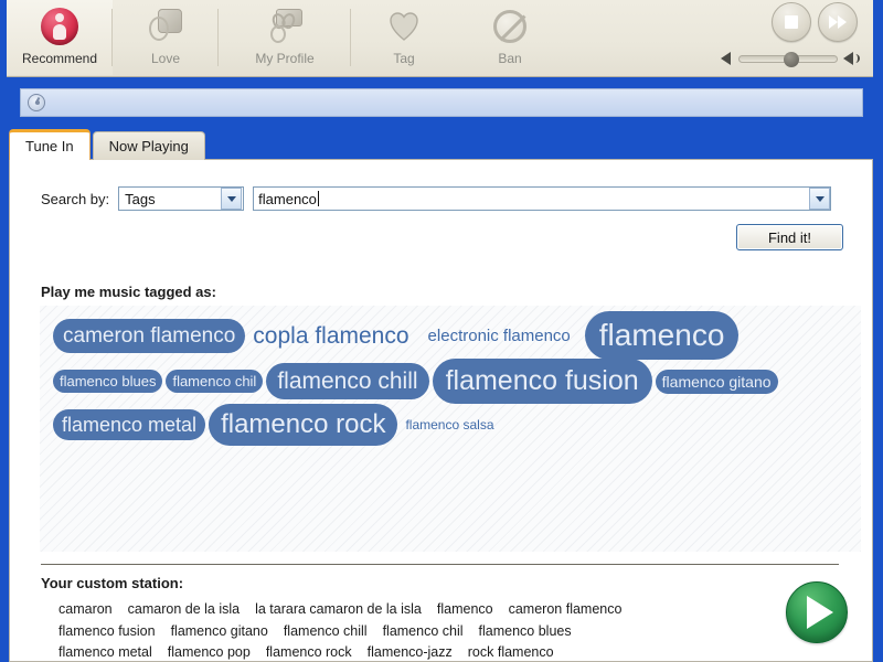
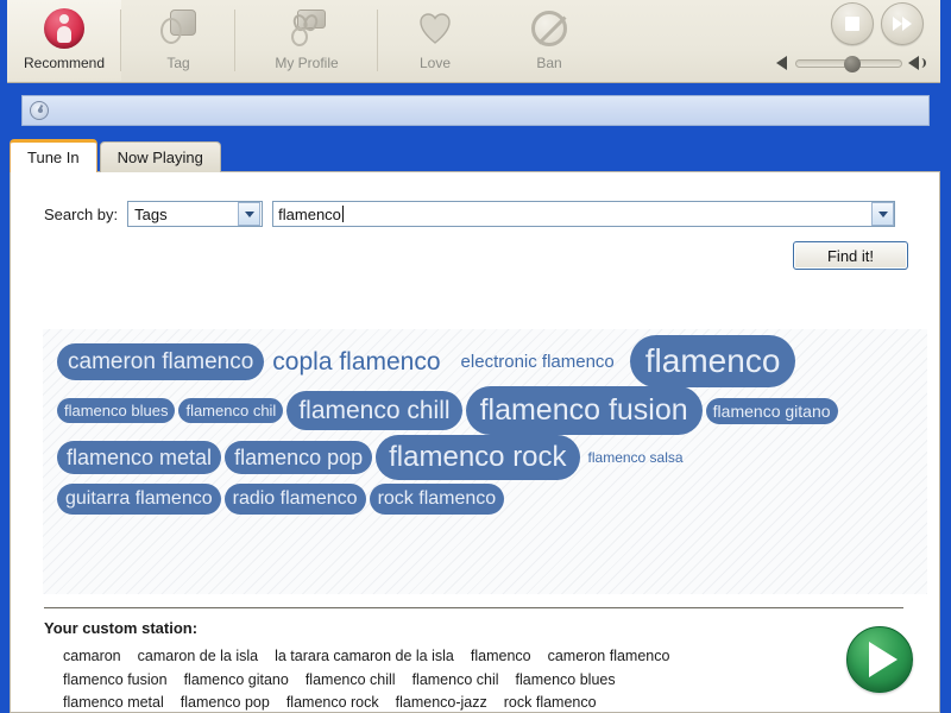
  Recommend
- Love
+ Tag
  My Profile
- Tag
+ Love
  Ban
  Tune In
  Now Playing
  Search by:
  Tags
  flamenco
  Find it!
- Play me music tagged as:
  cameron flamenco
  copla flamenco
  electronic flamenco
  flamenco
  flamenco blues
  flamenco chil
  flamenco chill
  flamenco fusion
  flamenco gitano
  flamenco metal
+ flamenco pop
  flamenco rock
  flamenco salsa
+ guitarra flamenco
+ radio flamenco
+ rock flamenco
  Your custom station:
  camaron camaron de la isla la tarara camaron de la isla flamenco cameron flamenco
  flamenco fusion flamenco gitano flamenco chill flamenco chil flamenco blues
  flamenco metal flamenco pop flamenco rock flamenco-jazz rock flamenco
